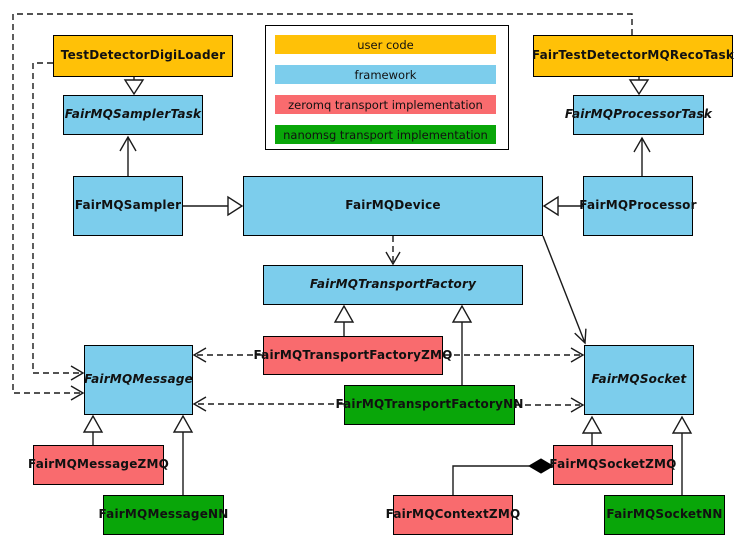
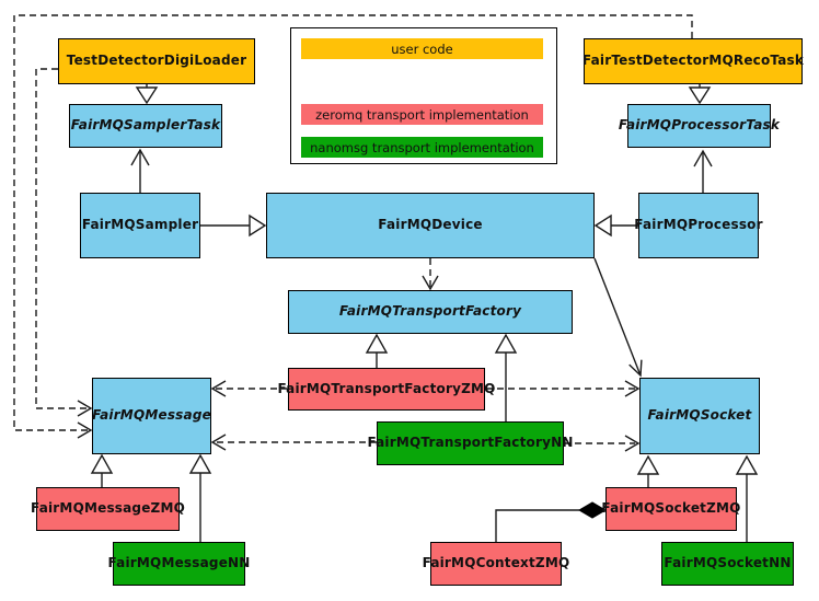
  user code
- framework
  zeromq transport implementation
  nanomsg transport implementation
  TestDetectorDigiLoader
  FairTestDetectorMQRecoTask
  FairMQSamplerTask
  FairMQProcessorTask
  FairMQSampler
  FairMQDevice
  FairMQProcessor
  FairMQTransportFactory
  FairMQMessage
  FairMQSocket
  FairMQTransportFactoryZMQ
  FairMQTransportFactoryNN
  FairMQMessageZMQ
  FairMQMessageNN
  FairMQContextZMQ
  FairMQSocketZMQ
  FairMQSocketNN
